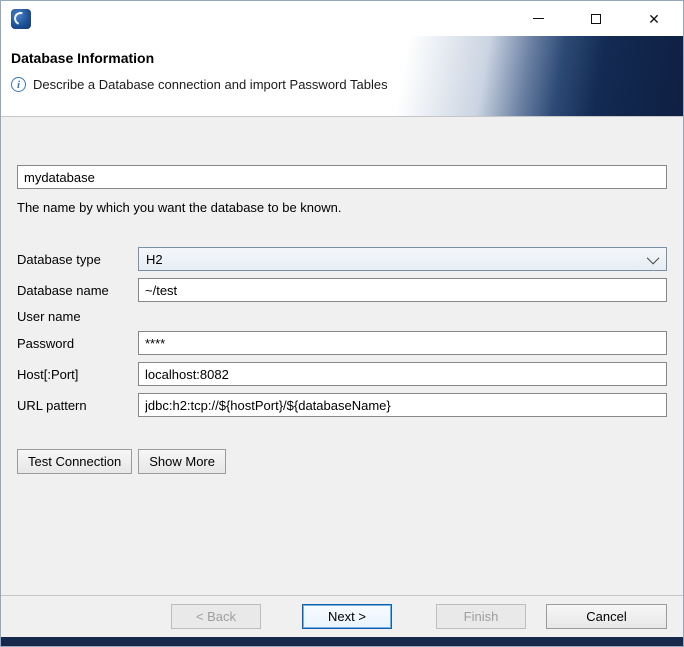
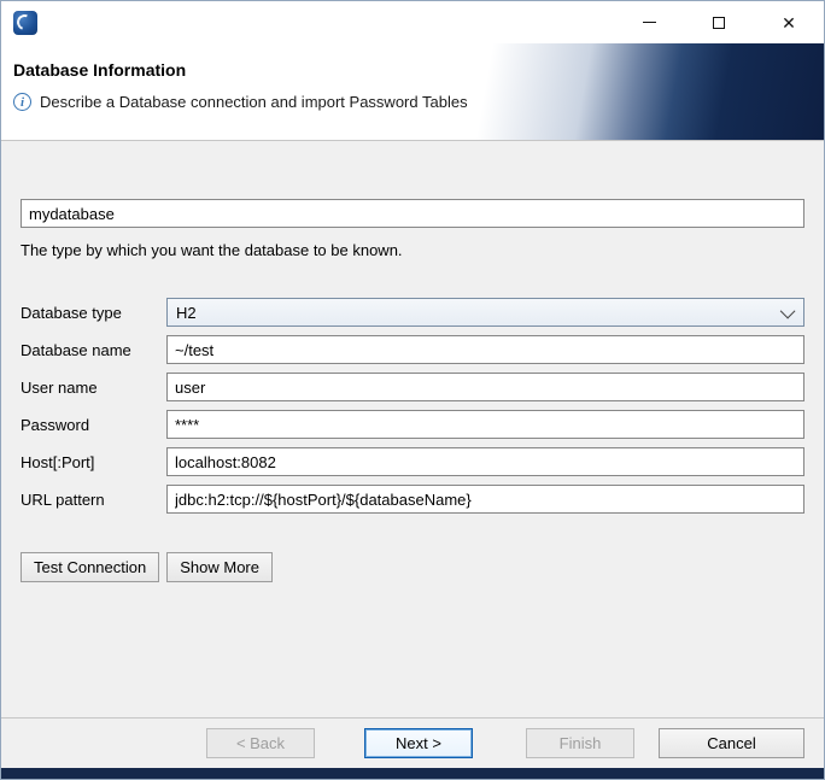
  ✕
  Database Information
  i
  Describe a Database connection and import Password Tables
  mydatabase
- The name by which you want the database to be known.
+ The type by which you want the database to be known.
  Database type
  H2
  Database name
  ~/test
  User name
+ user
  Password
  ****
  Host[:Port]
  localhost:8082
  URL pattern
  jdbc:h2:tcp://${hostPort}/${databaseName}
  Test Connection
  Show More
  < Back
  Next >
  Finish
  Cancel
